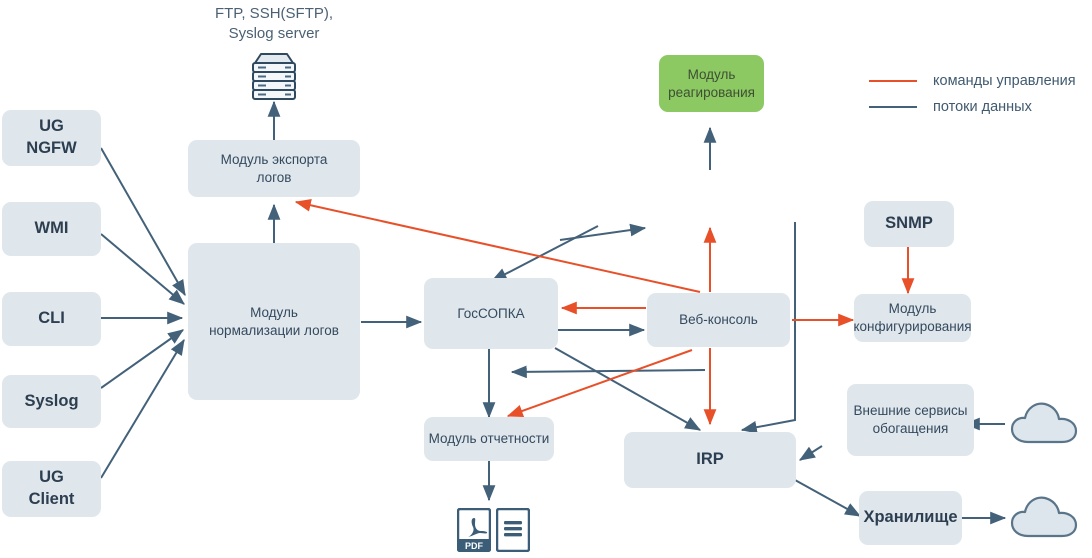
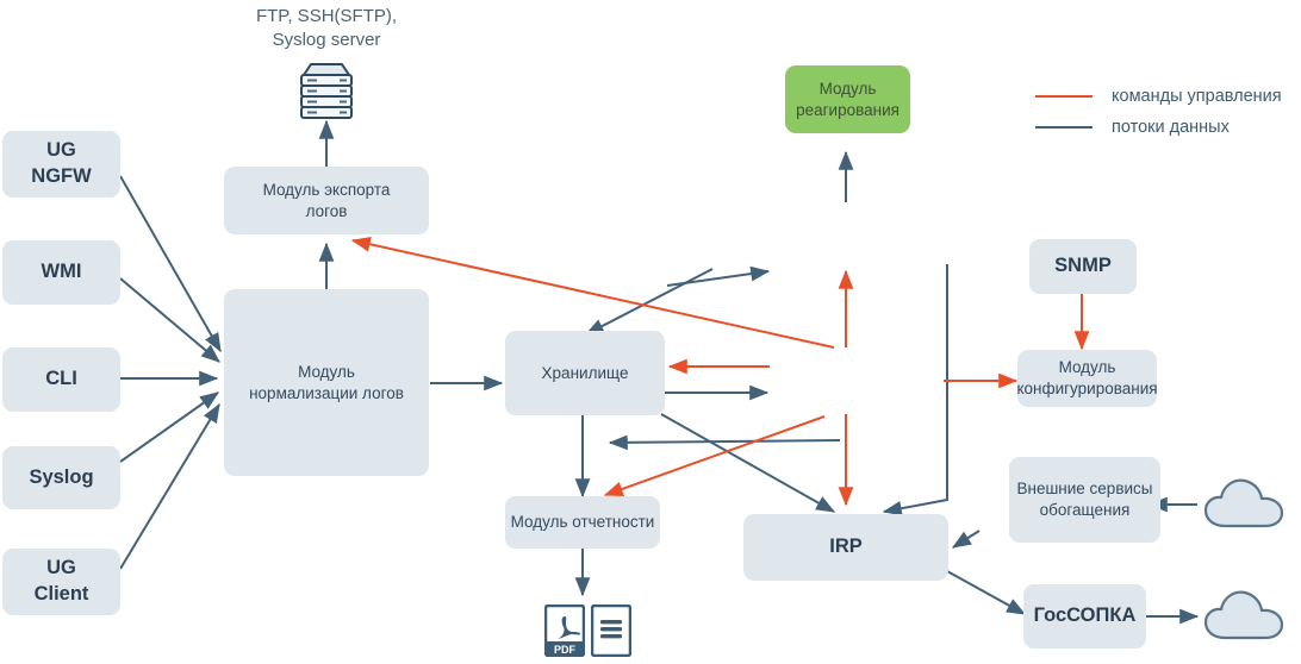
  FTP, SSH(SFTP),
  Syslog server
  PDF
  UG
  NGFW
  WMI
  CLI
  Syslog
  UG
  Client
  Модуль экспорта
  логов
  Модуль
  нормализации логов
- ГосСОПКА
+ Хранилище
  Модуль отчетности
  Модуль
  реагирования
- Веб-консоль
  SNMP
  Модуль
  конфигурирования
  IRP
  Внешние сервисы
  обогащения
- Хранилище
+ ГосСОПКА
  команды управления
  потоки данных
